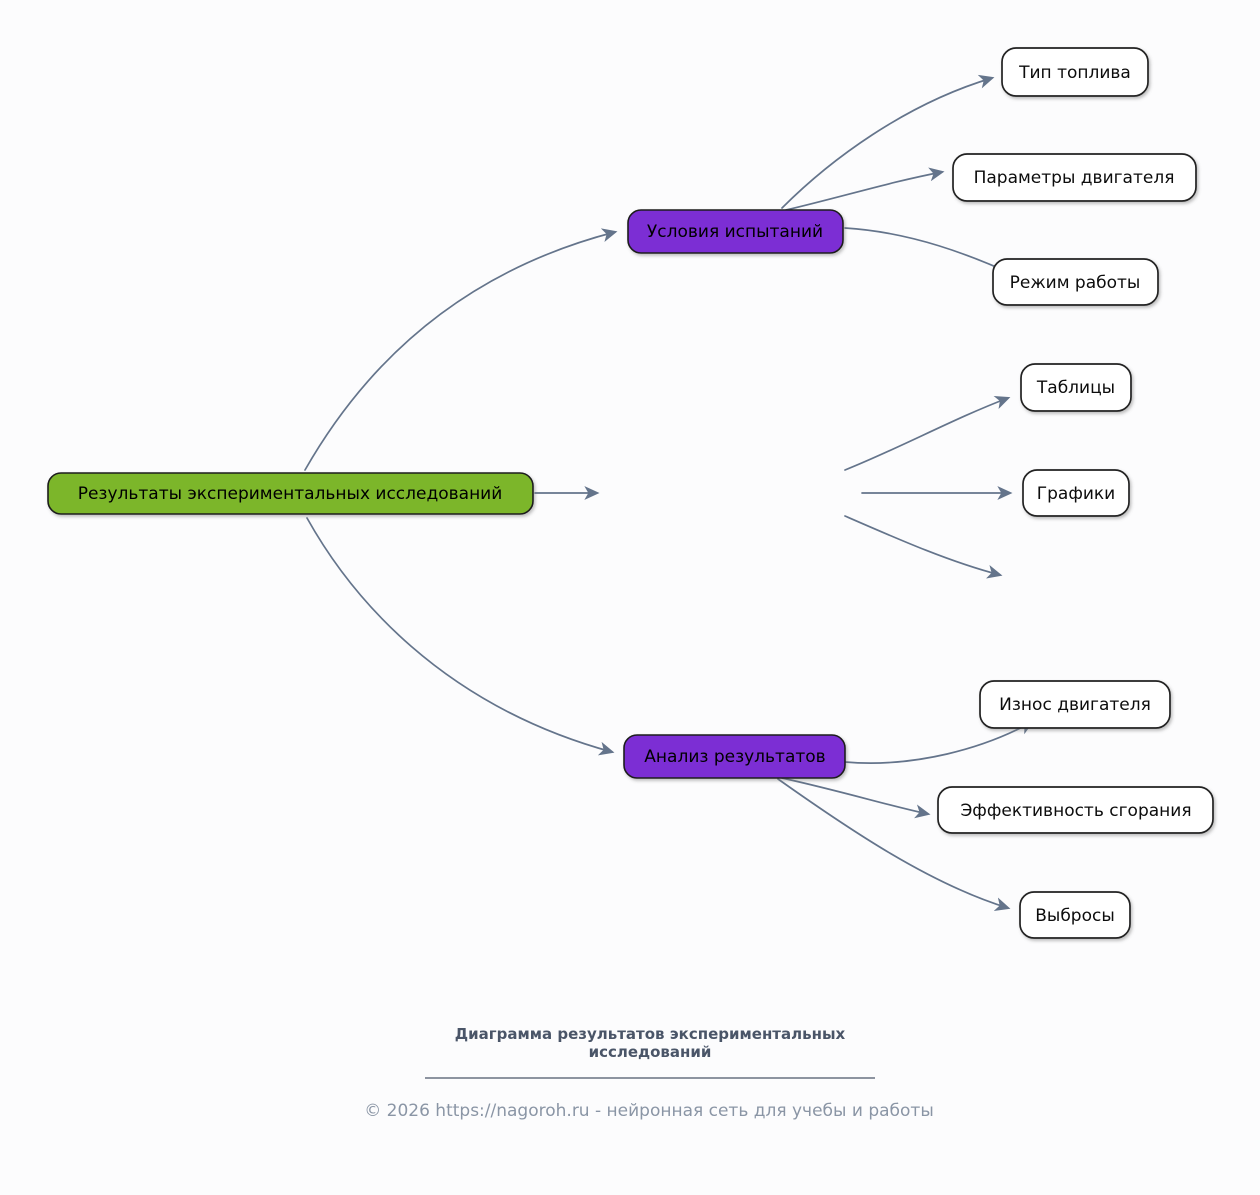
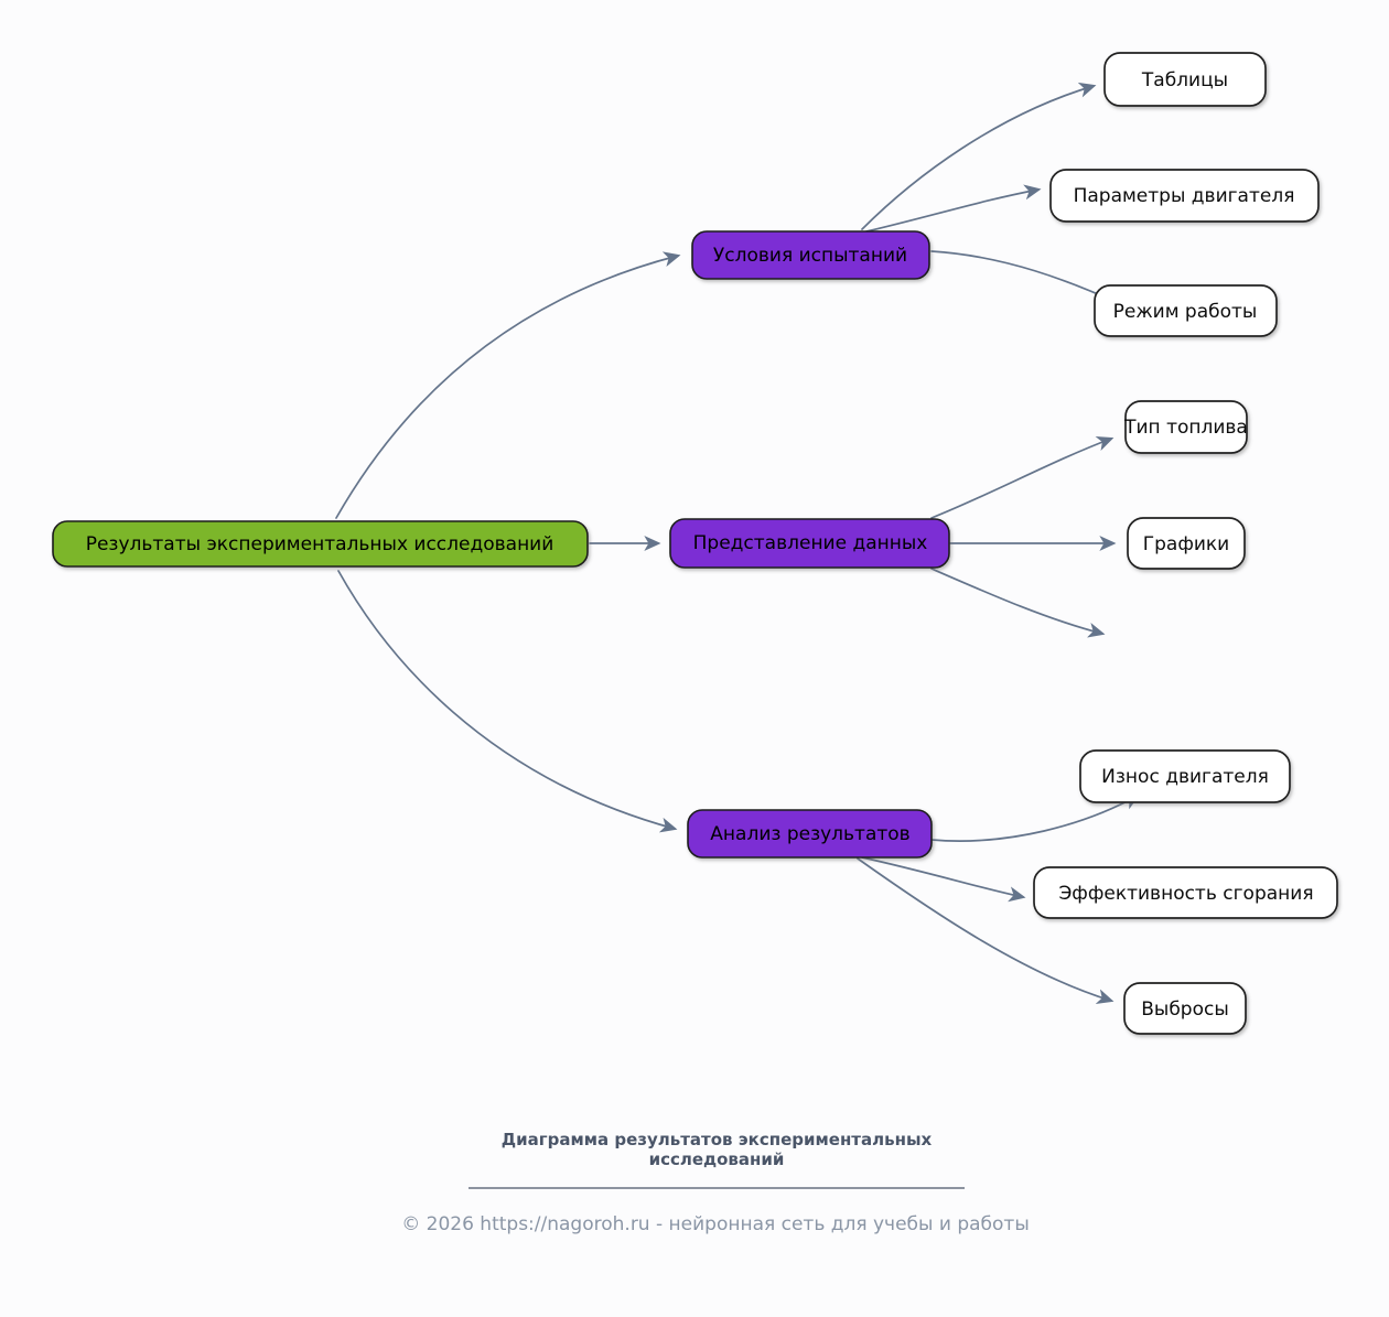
  Результаты экспериментальных исследований
  Условия испытаний
- Тип топлива
+ Таблицы
  Параметры двигателя
  Режим работы
+ Представление данных
- Таблицы
+ Тип топлива
  Графики
  Анализ результатов
  Износ двигателя
  Эффективность сгорания
  Выбросы
  Диаграмма результатов экспериментальных
  исследований
  © 2026 https://nagoroh.ru - нейронная сеть для учебы и работы
